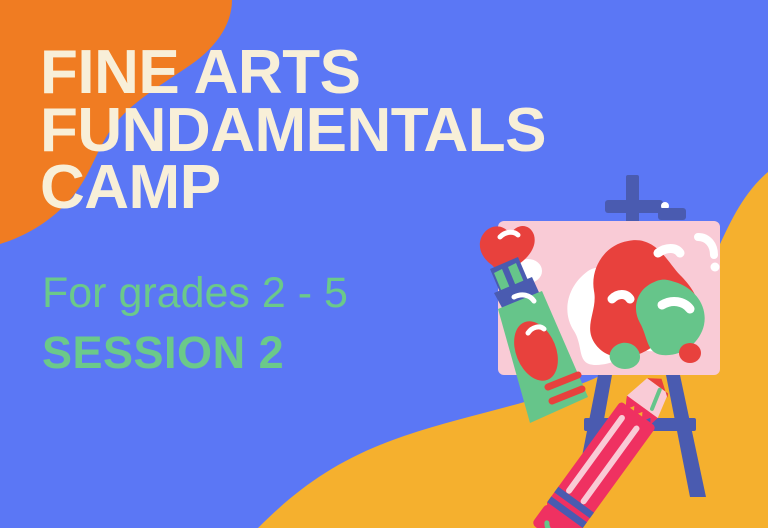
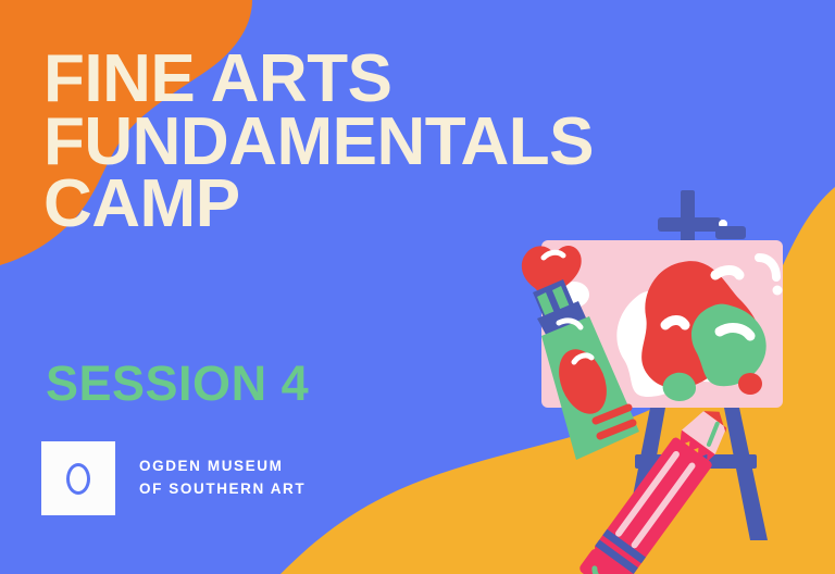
  FINE ARTS
  FUNDAMENTALS
  CAMP
- For grades 2 - 5
- SESSION 2
+ SESSION 4
+ OGDEN MUSEUM
+ OF SOUTHERN ART
